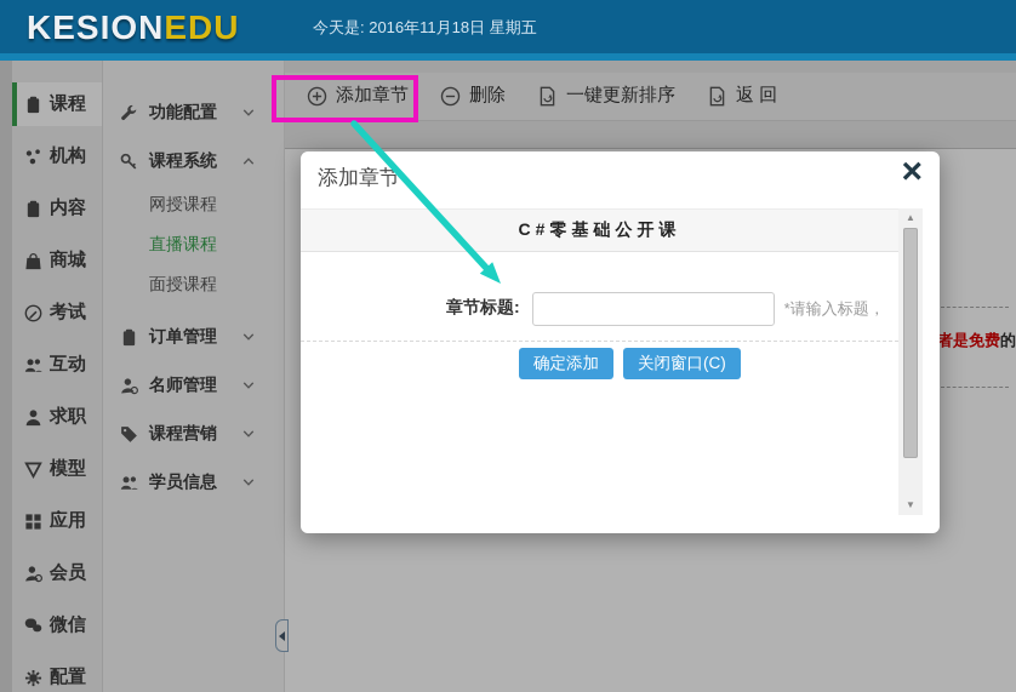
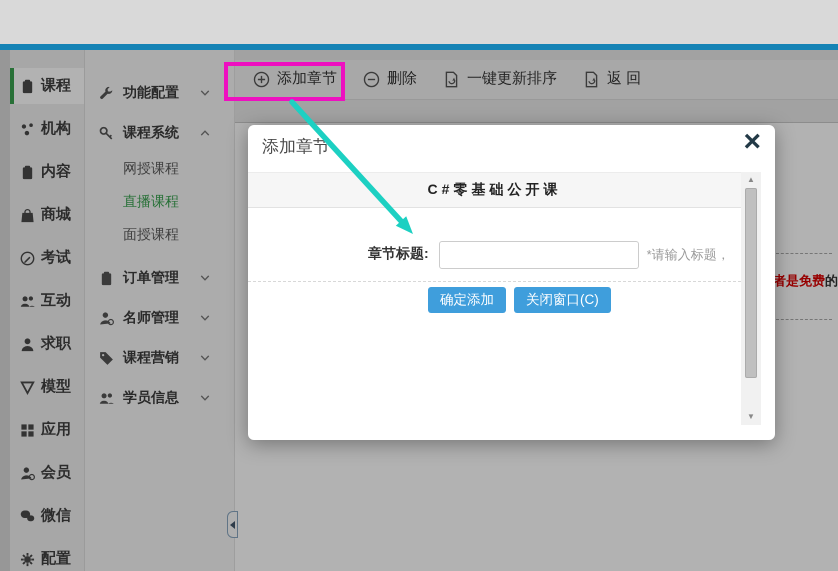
- KESIONEDU
- 今天是: 2016年11月18日 星期五
  课程
  机构
  内容
  商城
  考试
  互动
  求职
  模型
  应用
  会员
  微信
  配置
  功能配置
  课程系统
  网授课程
  直播课程
  面授课程
  订单管理
  名师管理
  课程营销
  学员信息
  添加章节
  删除
  一键更新排序
  返 回
  者是免费的
  添加章节
  ×
  C#零基础公开课
  章节标题:
  *请输入标题，
  确定添加
  关闭窗口(C)
  ▲
  ▼
